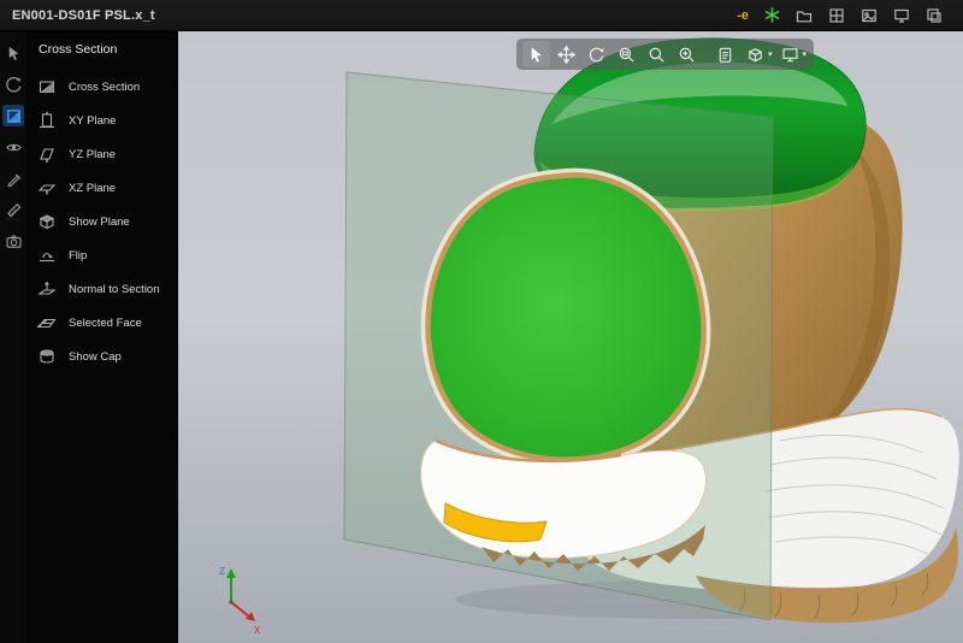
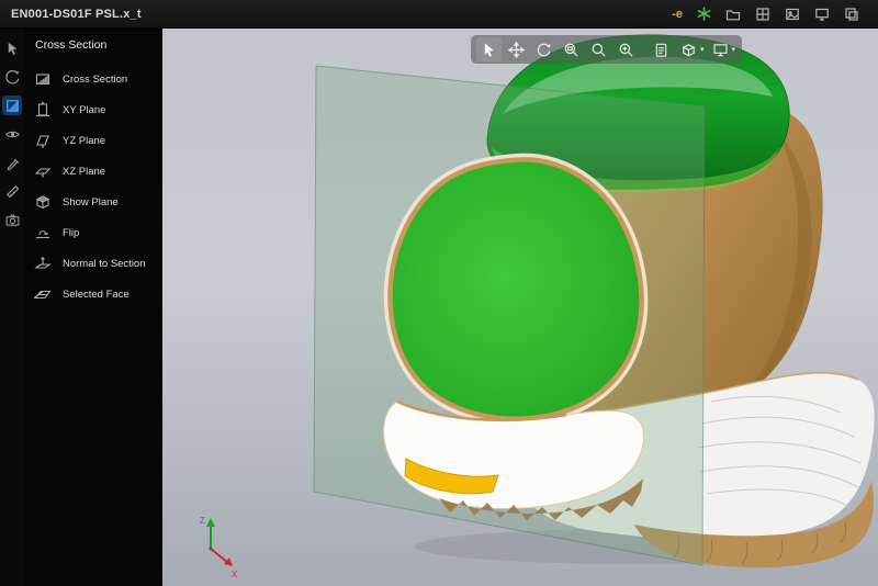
  EN001-DS01F PSL.x_t
  -e
  Cross Section
  Cross Section
  XY Plane
  YZ Plane
  XZ Plane
  Show Plane
  Flip
  Normal to Section
  Selected Face
- Show Cap
  Z
  X
